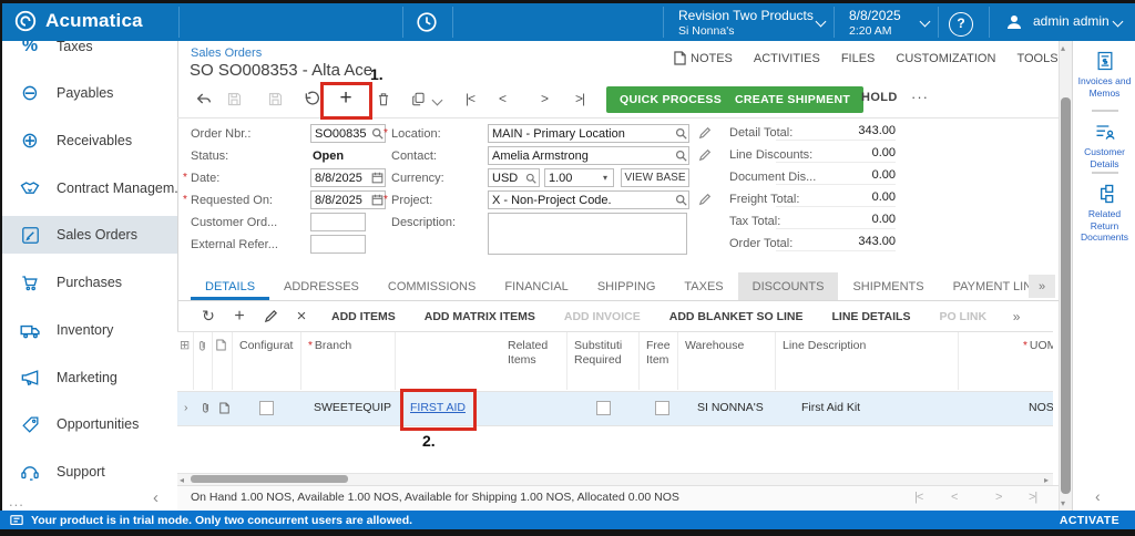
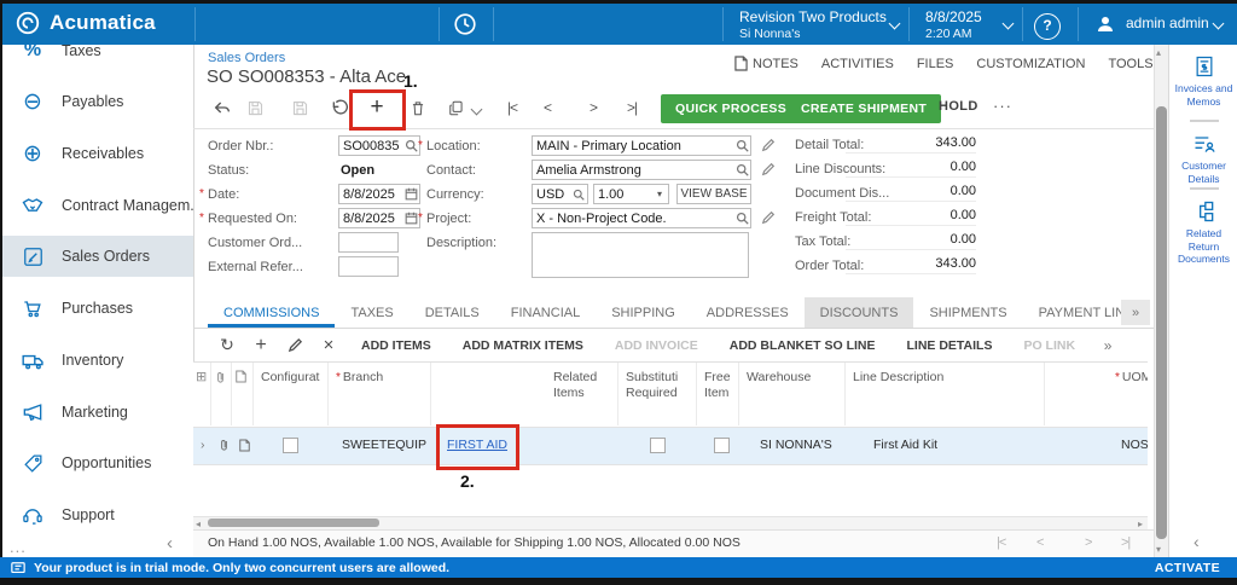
  Acumatica
  Revision Two Products
  Si Nonna's
  8/8/2025
  2:20 AM
  ?
  admin admin
  %
  Taxes
  ⊖
  Payables
  ⊕
  Receivables
  Contract Managem.
  Sales Orders
  Purchases
  Inventory
  Marketing
  Opportunities
  Support
  ...
  ‹
  Sales Orders
  SO SO008353 - Alta Ace
  NOTES
  ACTIVITIES
  FILES
  CUSTOMIZATION
  TOOLS
  +
  |<
  <
  >
  >|
  QUICK PROCESS
  CREATE SHIPMENT
  HOLD
  ···
  1.
  Order Nbr.:
  SO00835
  Status:
  Open
  *
  Date:
  8/8/2025
  *
  Requested On:
  8/8/2025
  Customer Ord...
  External Refer...
  *
  Location:
  MAIN - Primary Location
  Contact:
  Amelia Armstrong
  Currency:
  USD
  1.00
  ▾
  VIEW BASE
  *
  Project:
  X - Non-Project Code.
  Description:
  Detail Total:
  343.00
  Line Discounts:
  0.00
  Document Dis...
  0.00
  Freight Total:
  0.00
  Tax Total:
  0.00
  Order Total:
  343.00
- DETAILS
+ COMMISSIONS
- ADDRESSES
+ TAXES
- COMMISSIONS
+ DETAILS
  FINANCIAL
  SHIPPING
- TAXES
+ ADDRESSES
  DISCOUNTS
  SHIPMENTS
  PAYMENT LI
  »
  ↻
  +
  ×
  ADD ITEMS
  ADD MATRIX ITEMS
  ADD INVOICE
  ADD BLANKET SO LINE
  LINE DETAILS
  PO LINK
  »
  ⊞
  Configurat
  * Branch
  Related Items
  Substituti Required
  Free Item
  Warehouse
  Line Description
  * UOM
  ›
  SWEETEQUIP
  FIRST AID
  SI NONNA'S
  First Aid Kit
  NOS
  2.
  ◂
  ▸
  On Hand 1.00 NOS, Available 1.00 NOS, Available for Shipping 1.00 NOS, Allocated 0.00 NOS
  |<
  <
  >
  >|
  ▴
  ▾
  Invoices and Memos
  Customer Details
  Related Return Documents
  ‹
  Your product is in trial mode. Only two concurrent users are allowed.
  ACTIVATE
